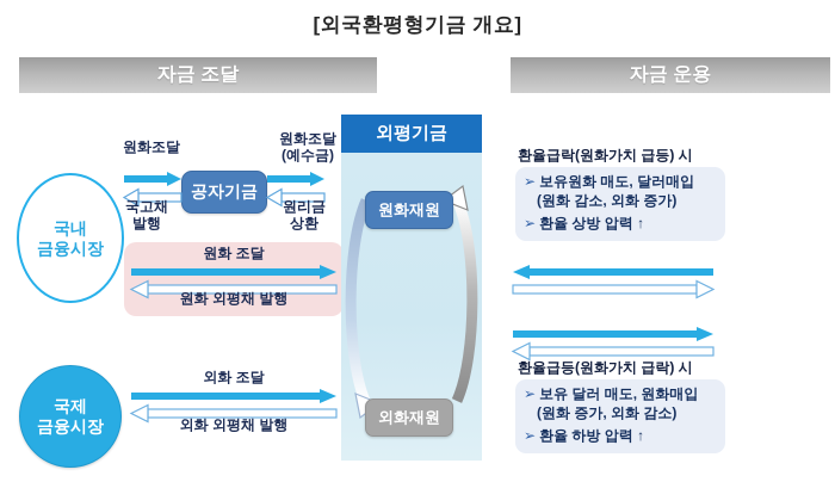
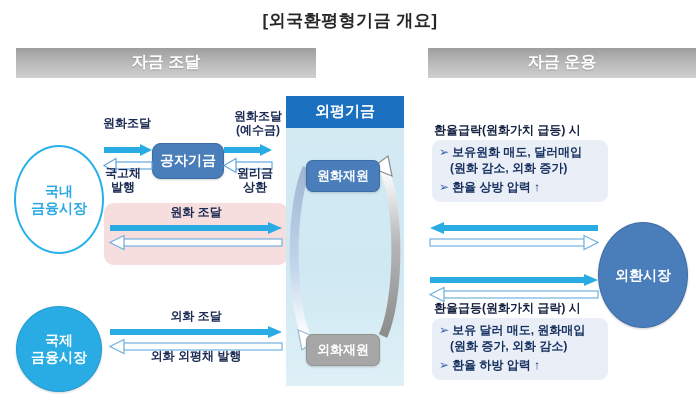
  [외국환평형기금 개요]
  자금 조달
  자금 운용
  국내
  금융시장
  국제
  금융시장
+ 외환시장
  공자기금
  원화조달
  국고채
  발행
  원화조달
  (예수금)
  원리금
  상환
  원화 조달
- 원화 외평채 발행
  외화 조달
  외화 외평채 발행
  외평기금
  원화재원
  외화재원
  환율급락(원화가치 급등) 시
  ➢
  보유원화 매도, 달러매입
  (원화 감소, 외화 증가)
  ➢
  환율 상방 압력 ↑
  환율급등(원화가치 급락) 시
  ➢
  보유 달러 매도, 원화매입
  (원화 증가, 외화 감소)
  ➢
  환율 하방 압력 ↑
